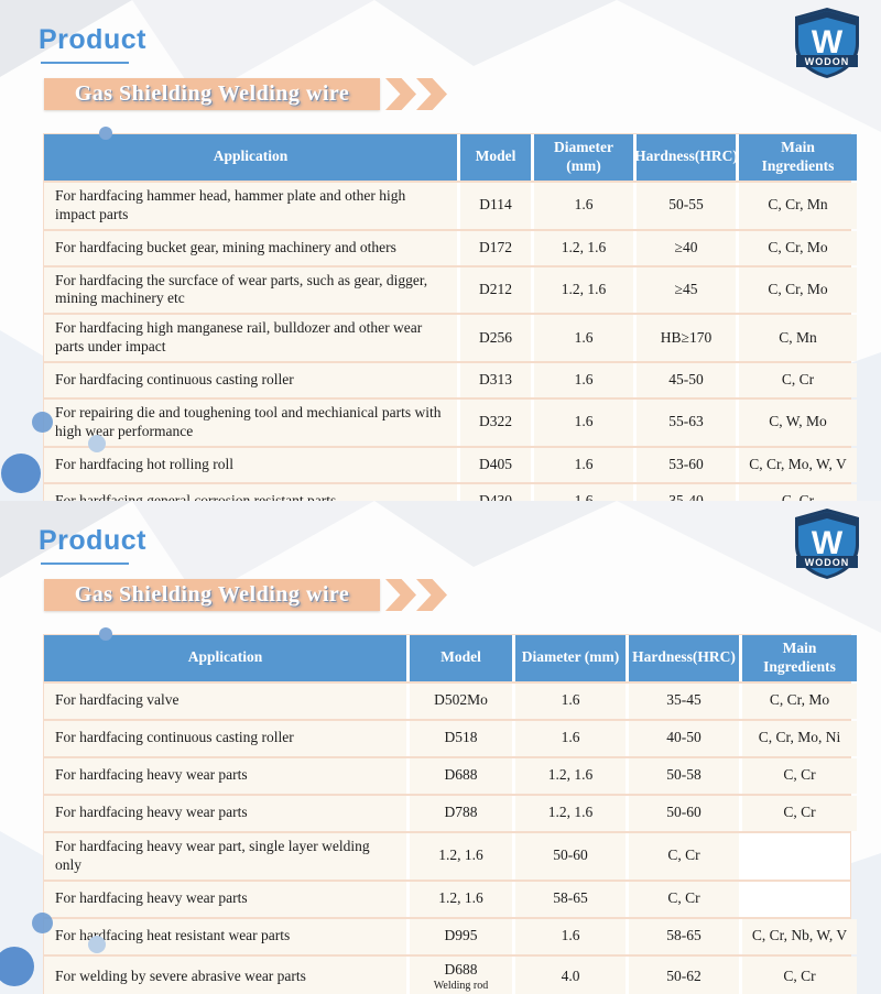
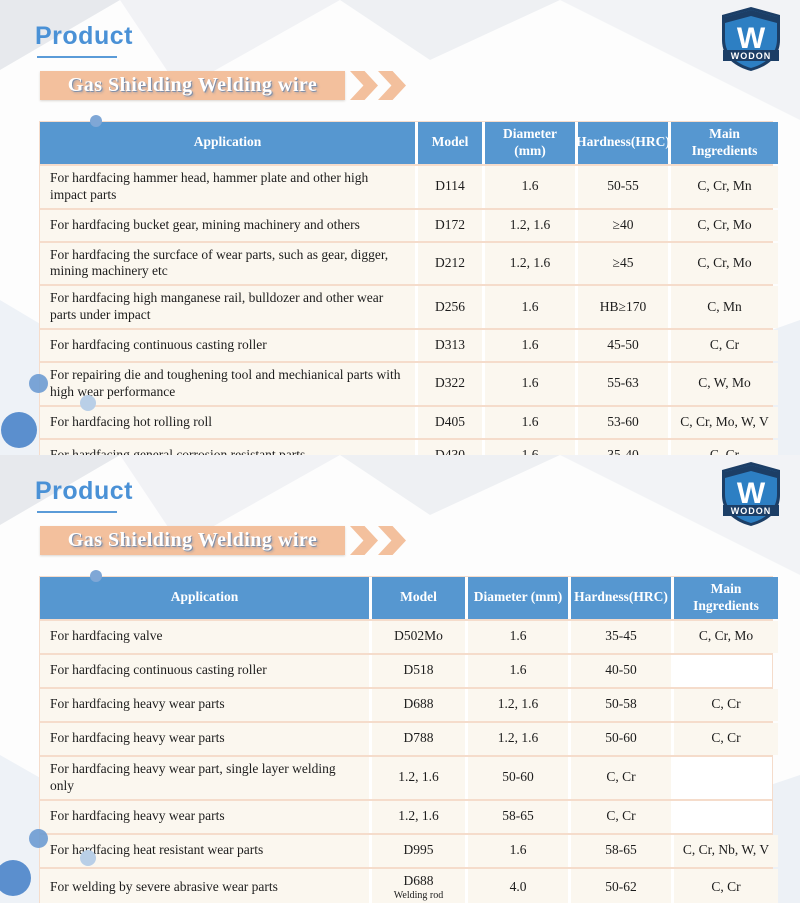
  Product
  W
  WODON
  Gas Shielding Welding wire
  Application
  Model
  Diameter (mm)
  Hardness(HRC)
  Main Ingredients
  For hardfacing hammer head, hammer plate and other high impact parts
  D114
  1.6
  50-55
  C, Cr, Mn
  For hardfacing bucket gear, mining machinery and others
  D172
  1.2, 1.6
  ≥40
  C, Cr, Mo
  For hardfacing the surcface of wear parts, such as gear, digger, mining machinery etc
  D212
  1.2, 1.6
  ≥45
  C, Cr, Mo
  For hardfacing high manganese rail, bulldozer and other wear parts under impact
  D256
  1.6
  HB≥170
  C, Mn
  For hardfacing continuous casting roller
  D313
  1.6
  45-50
  C, Cr
  For repairing die and toughening tool and mechianical parts with high wear performance
  D322
  1.6
  55-63
  C, W, Mo
  For hardfacing hot rolling roll
  D405
  1.6
  53-60
  C, Cr, Mo, W, V
  For hardfacing general corrosion resistant parts
  D430
  1.6
  35-40
  C, Cr
  Product
  W
  WODON
  Gas Shielding Welding wire
  Application
  Model
  Diameter (mm)
  Hardness(HRC)
  Main Ingredients
  For hardfacing valve
  D502Mo
  1.6
  35-45
  C, Cr, Mo
  For hardfacing continuous casting roller
  D518
  1.6
  40-50
- C, Cr, Mo, Ni
  For hardfacing heavy wear parts
  D688
  1.2, 1.6
  50-58
  C, Cr
  For hardfacing heavy wear parts
  D788
  1.2, 1.6
  50-60
  C, Cr
  For hardfacing heavy wear part, single layer welding only
  1.2, 1.6
  50-60
  C, Cr
  For hardfacing heavy wear parts
  1.2, 1.6
  58-65
  C, Cr
  For hadfacing heat resistant wear parts
  D995
  1.6
  58-65
  C, Cr, Nb, W, V
  For welding by severe abrasive wear parts
  D688
  Welding rod
  4.0
  50-62
  C, Cr
